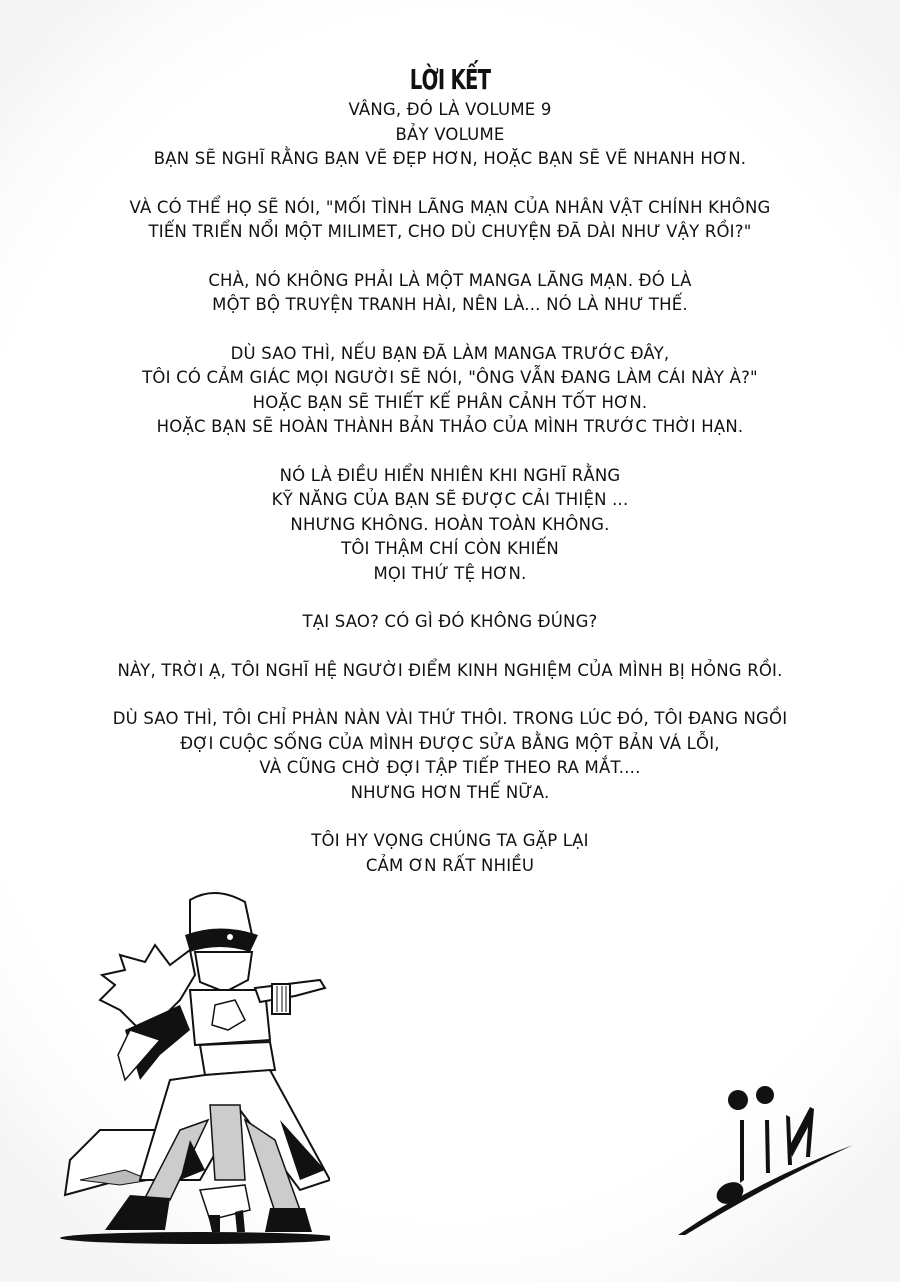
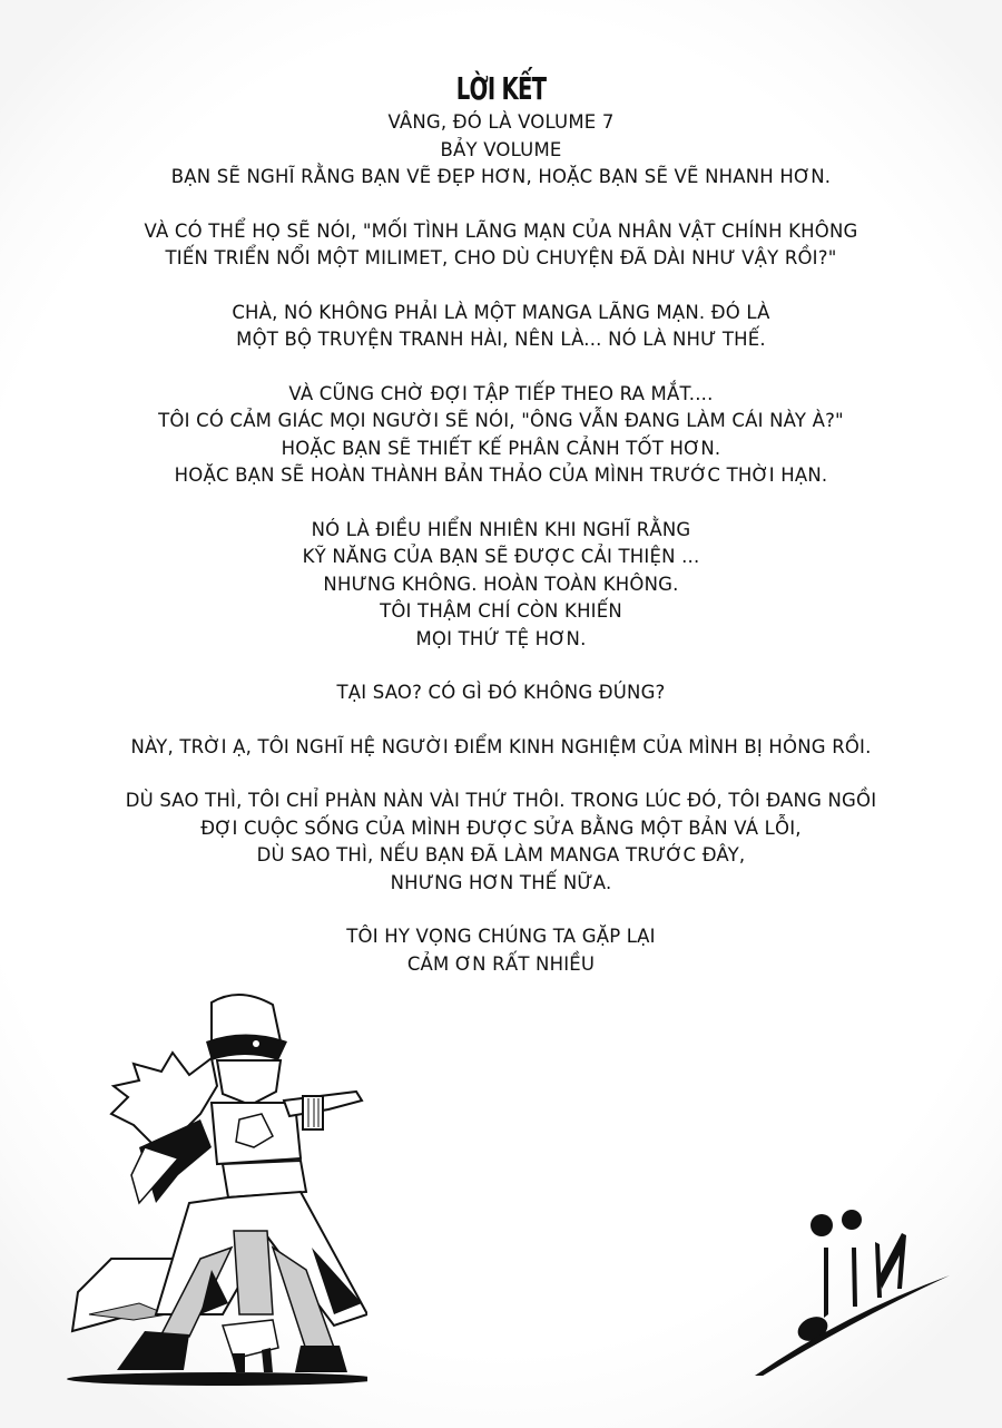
  LỜI KẾT
- VÂNG, ĐÓ LÀ VOLUME 9
+ VÂNG, ĐÓ LÀ VOLUME 7
  BẢY VOLUME
  BẠN SẼ NGHĨ RẰNG BẠN VẼ ĐẸP HƠN, HOẶC BẠN SẼ VẼ NHANH HƠN.
  VÀ CÓ THỂ HỌ SẼ NÓI, "MỐI TÌNH LÃNG MẠN CỦA NHÂN VẬT CHÍNH KHÔNG
  TIẾN TRIỂN NỔI MỘT MILIMET, CHO DÙ CHUYỆN ĐÃ DÀI NHƯ VẬY RỒI?"
  CHÀ, NÓ KHÔNG PHẢI LÀ MỘT MANGA LÃNG MẠN. ĐÓ LÀ
  MỘT BỘ TRUYỆN TRANH HÀI, NÊN LÀ... NÓ LÀ NHƯ THẾ.
- DÙ SAO THÌ, NẾU BẠN ĐÃ LÀM MANGA TRƯỚC ĐÂY,
+ VÀ CŨNG CHỜ ĐỢI TẬP TIẾP THEO RA MẮT....
  TÔI CÓ CẢM GIÁC MỌI NGƯỜI SẼ NÓI, "ÔNG VẪN ĐANG LÀM CÁI NÀY À?"
  HOẶC BẠN SẼ THIẾT KẾ PHÂN CẢNH TỐT HƠN.
  HOẶC BẠN SẼ HOÀN THÀNH BẢN THẢO CỦA MÌNH TRƯỚC THỜI HẠN.
  NÓ LÀ ĐIỀU HIỂN NHIÊN KHI NGHĨ RẰNG
  KỸ NĂNG CỦA BẠN SẼ ĐƯỢC CẢI THIỆN ...
  NHƯNG KHÔNG. HOÀN TOÀN KHÔNG.
  TÔI THẬM CHÍ CÒN KHIẾN
  MỌI THỨ TỆ HƠN.
  TẠI SAO? CÓ GÌ ĐÓ KHÔNG ĐÚNG?
  NÀY, TRỜI Ạ, TÔI NGHĨ HỆ NGƯỜI ĐIỂM KINH NGHIỆM CỦA MÌNH BỊ HỎNG RỒI.
  DÙ SAO THÌ, TÔI CHỈ PHÀN NÀN VÀI THỨ THÔI. TRONG LÚC ĐÓ, TÔI ĐANG NGỒI
  ĐỢI CUỘC SỐNG CỦA MÌNH ĐƯỢC SỬA BẰNG MỘT BẢN VÁ LỖI,
- VÀ CŨNG CHỜ ĐỢI TẬP TIẾP THEO RA MẮT....
+ DÙ SAO THÌ, NẾU BẠN ĐÃ LÀM MANGA TRƯỚC ĐÂY,
  NHƯNG HƠN THẾ NỮA.
  TÔI HY VỌNG CHÚNG TA GẶP LẠI
  CẢM ƠN RẤT NHIỀU
